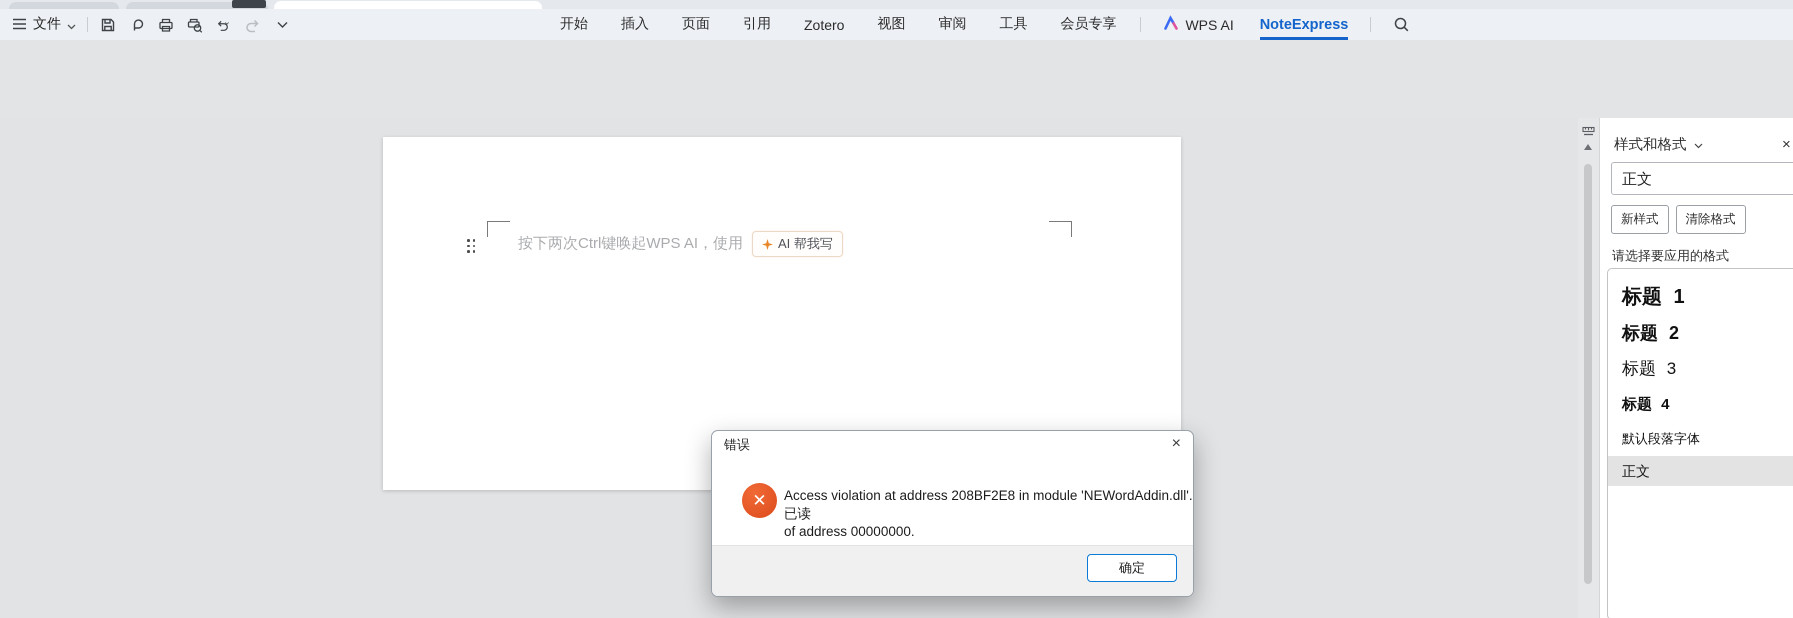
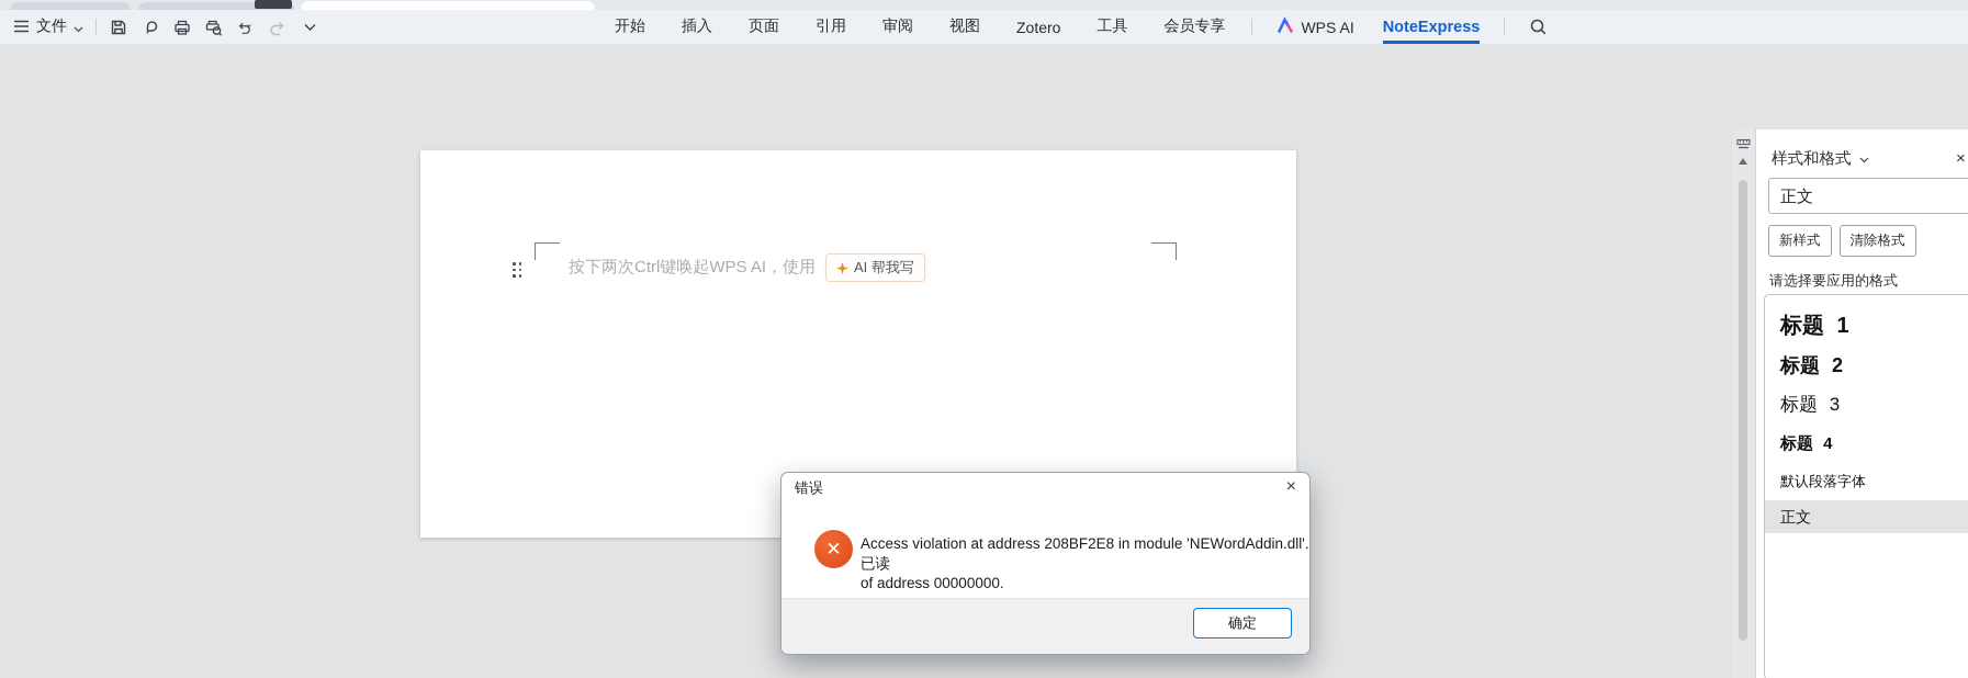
  文件
  开始
  插入
  页面
  引用
- Zotero
+ 审阅
  视图
- 审阅
+ Zotero
  工具
  会员专享
  WPS AI
  NoteExpress
  按下两次Ctrl键唤起WPS AI，使用
  AI 帮我写
  样式和格式
  ×
  正文
  新样式
  清除格式
  请选择要应用的格式
  标题 1
  标题 2
  标题 3
  标题 4
  默认段落字体
  正文
  错误
  ×
  ✕
  Access violation at address 208BF2E8 in module 'NEWordAddin.dll'. 已读
  of address 00000000.
  确定
